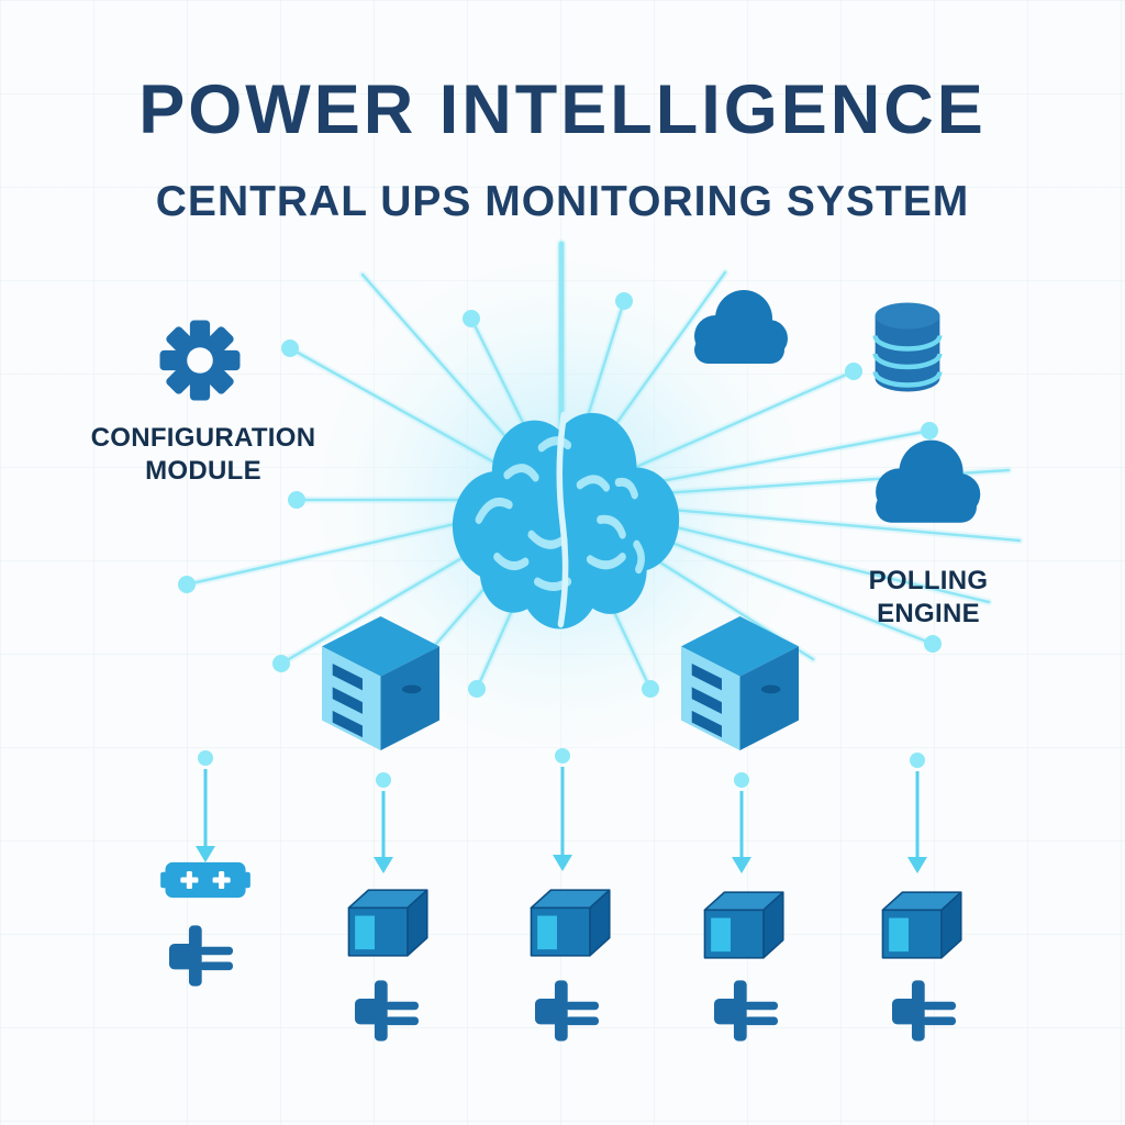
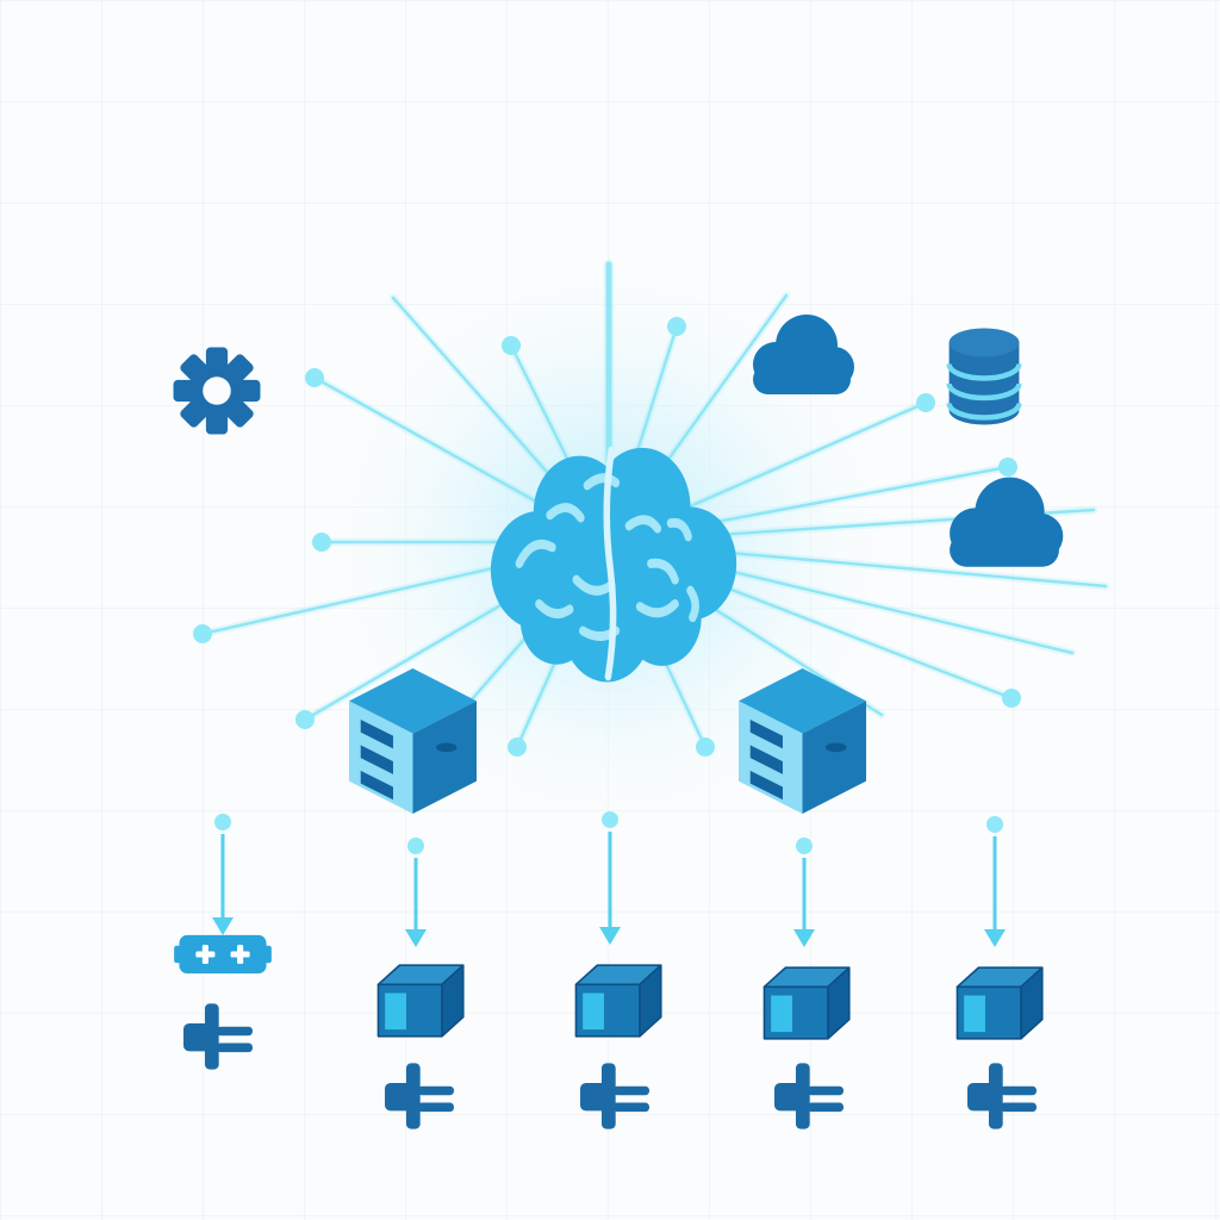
- POWER INTELLIGENCE
- CENTRAL UPS MONITORING SYSTEM
- CONFIGURATION
- MODULE
- POLLING ENGINE
